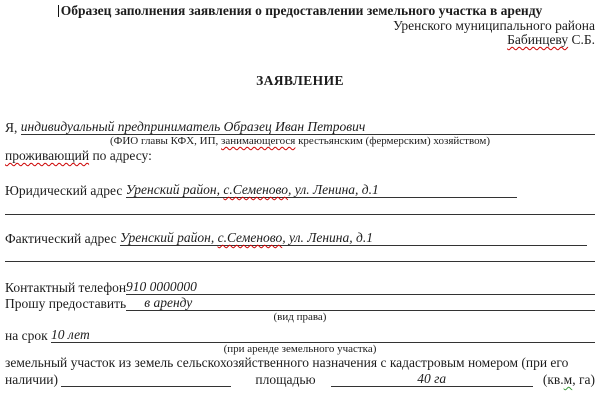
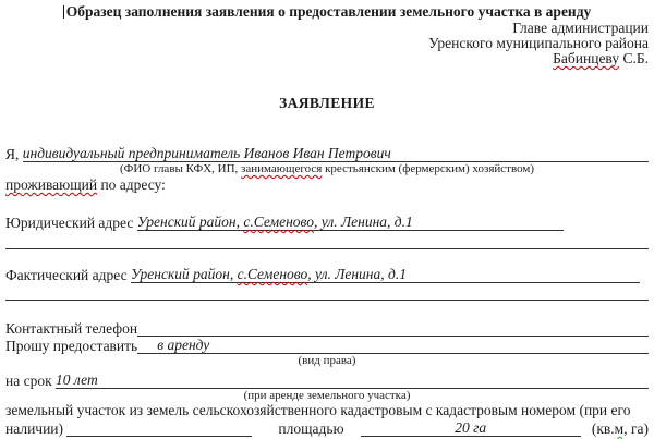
  Образец заполнения заявления о предоставлении земельного участка в аренду
+ Главе администрации
  Уренского муниципального района
  Бабинцеву С.Б.
  ЗАЯВЛЕНИЕ
  Я,
- индивидуальный предприниматель Образец Иван Петрович
+ индивидуальный предприниматель Иванов Иван Петрович
  (ФИО главы КФХ, ИП, занимающегося крестьянским (фермерским) хозяйством)
  проживающий по адресу:
  Юридический адрес
  Уренский район, с.Семеново, ул. Ленина, д.1
  Фактический адрес
  Уренский район, с.Семеново, ул. Ленина, д.1
  Контактный телефон
- 910 0000000
  Прошу предоставить
  в аренду
  (вид права)
  на срок
  10 лет
  (при аренде земельного участка)
- земельный участок из земель сельскохозяйственного назначения с кадастровым номером (при его
+ земельный участок из земель сельскохозяйственного кадастровым с кадастровым номером (при его
  наличии)
  площадью
- 40 га
+ 20 га
  (кв.м, га)
